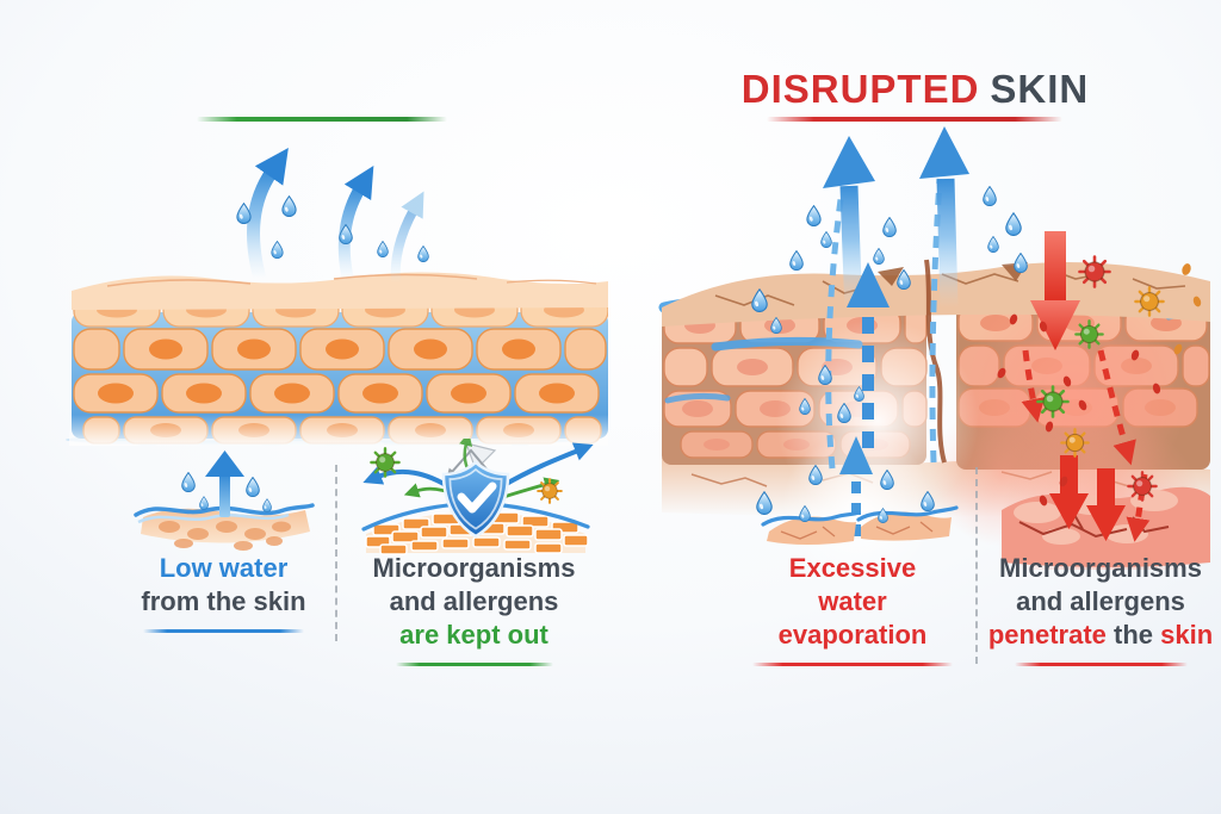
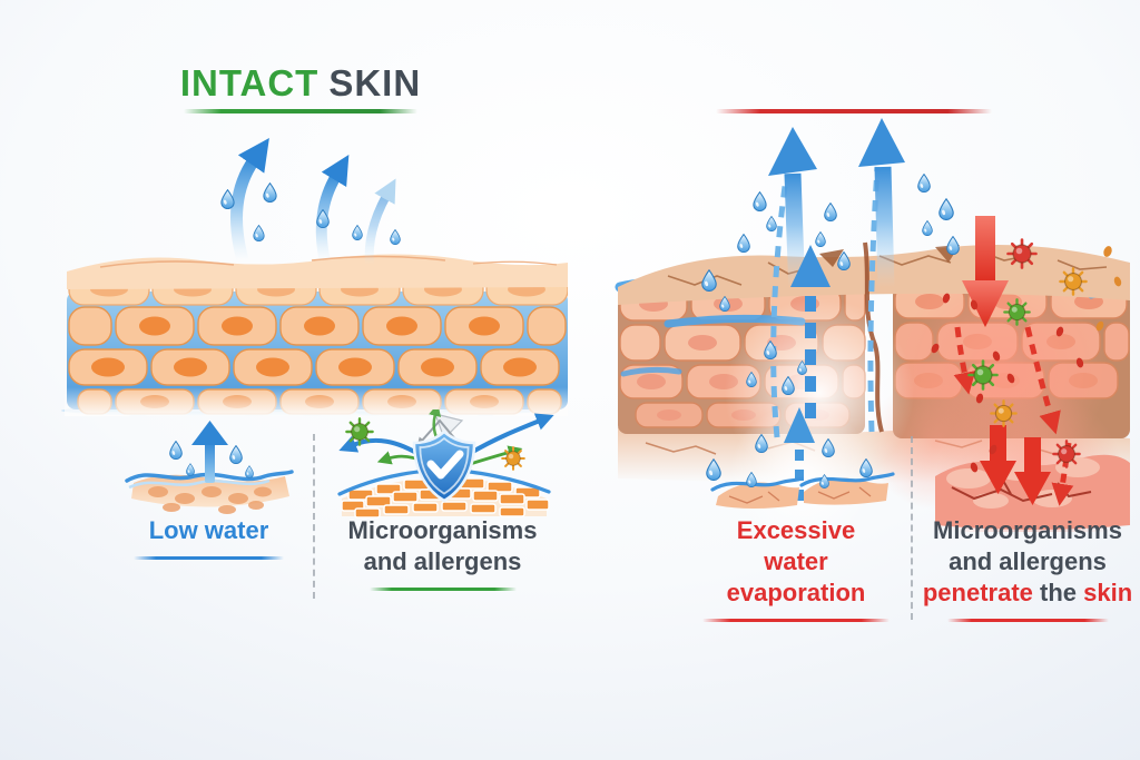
+ INTACT SKIN
  Low water
- from the skin
  Microorganisms
  and allergens
- are kept out
- DISRUPTED SKIN
  Excessive
  water evaporation
  Microorganisms
  and allergens
  penetrate the skin
